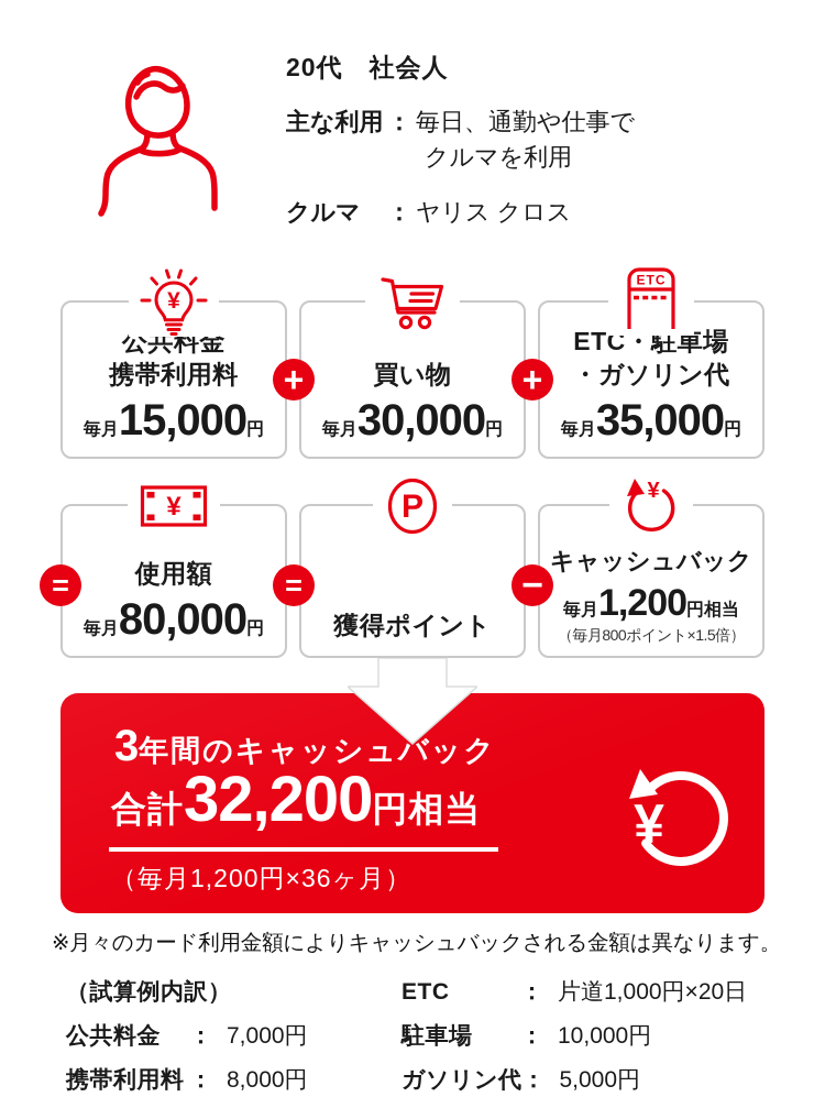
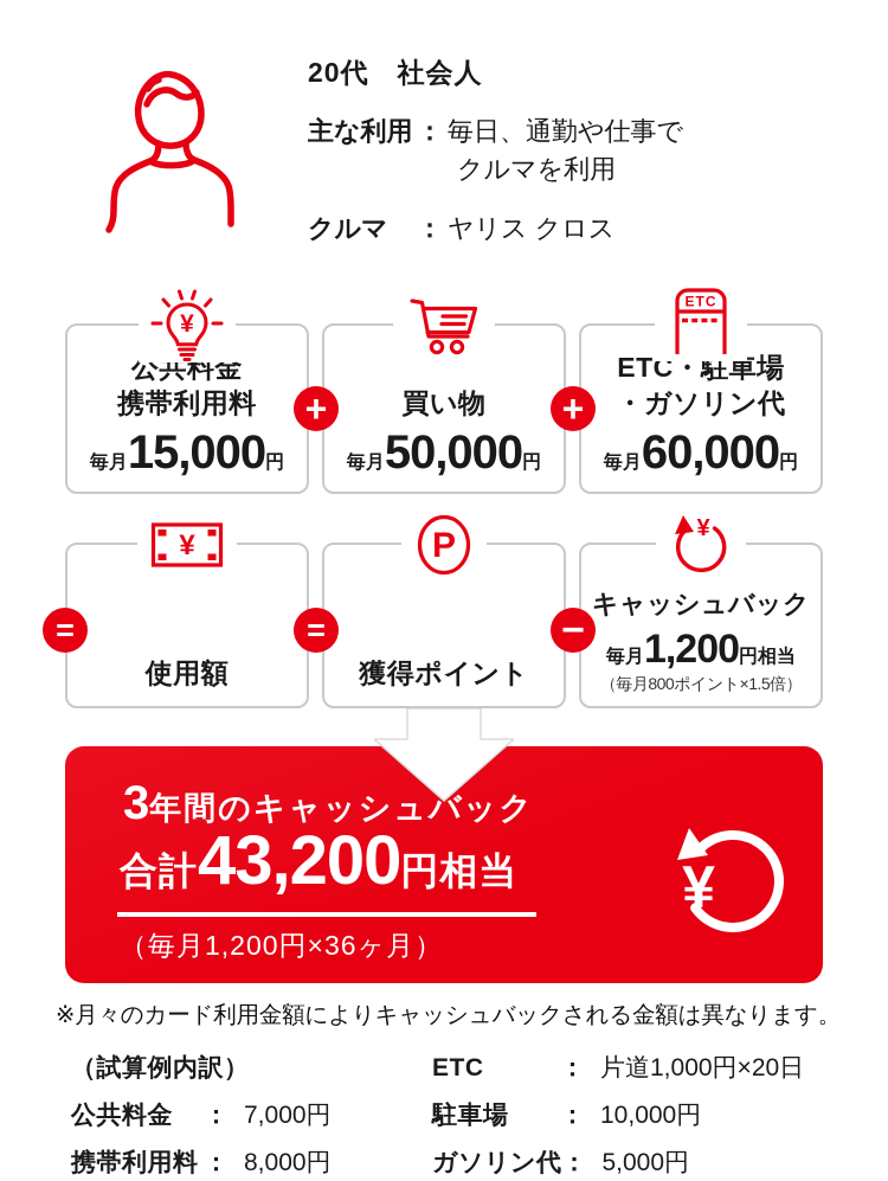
  20代 社会人
  主な利用
  ：
  毎日、通勤や仕事で
  クルマを利用
  クルマ
  ：
  ヤリス クロス
  ¥
  公共料金
  携帯利用料
  毎月15,000円
  買い物
- 毎月30,000円
+ 毎月50,000円
  ETC
  ETC・駐車場
  ・ガソリン代
- 毎月35,000円
+ 毎月60,000円
  +
  +
  ¥
  使用額
- 毎月80,000円
  P
  獲得ポイント
  ¥
  キャッシュバック
  毎月1,200円相当
  （毎月800ポイント×1.5倍）
  =
  =
  −
  3年間のキャッシュバック
- 合計32,200円相当
+ 合計43,200円相当
  （毎月1,200円×36ヶ月）
  ¥
  ※月々のカード利用金額によりキャッシュバックされる金額は異なります。
  （試算例内訳）
  公共料金
  ：
  7,000円
  携帯利用料
  ：
  8,000円
  ETC
  ：
  片道1,000円×20日
  駐車場
  ：
  10,000円
  ガソリン代
  ：
  5,000円
